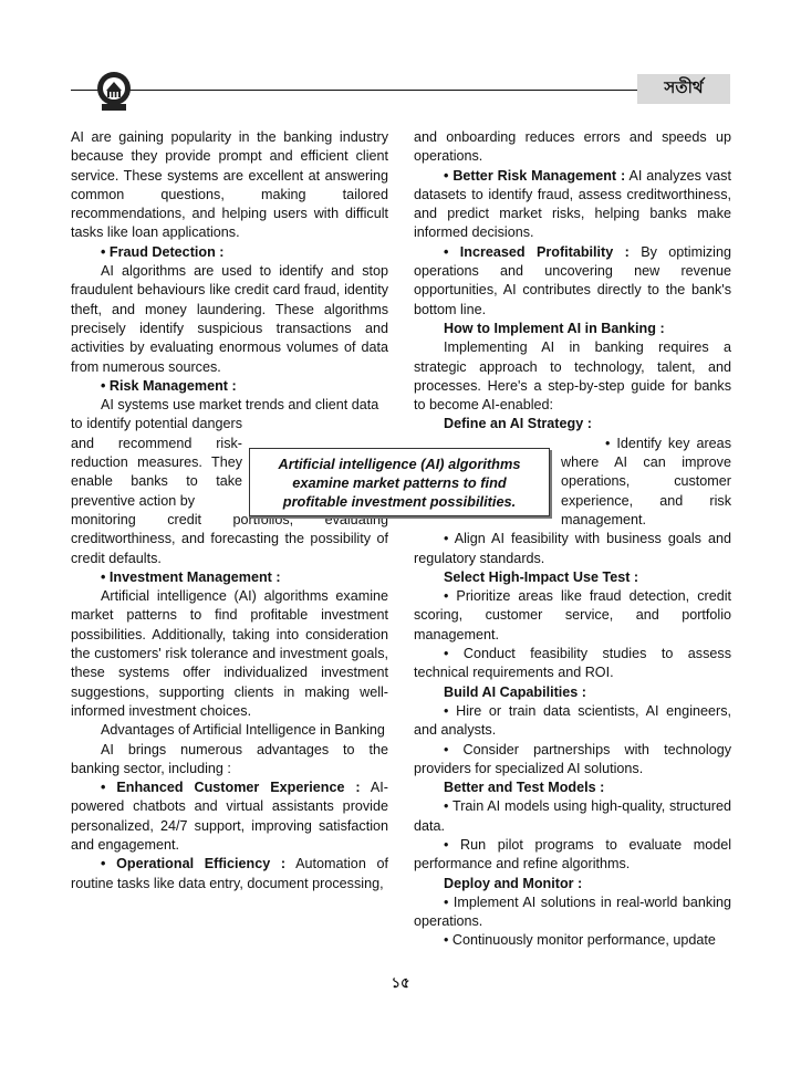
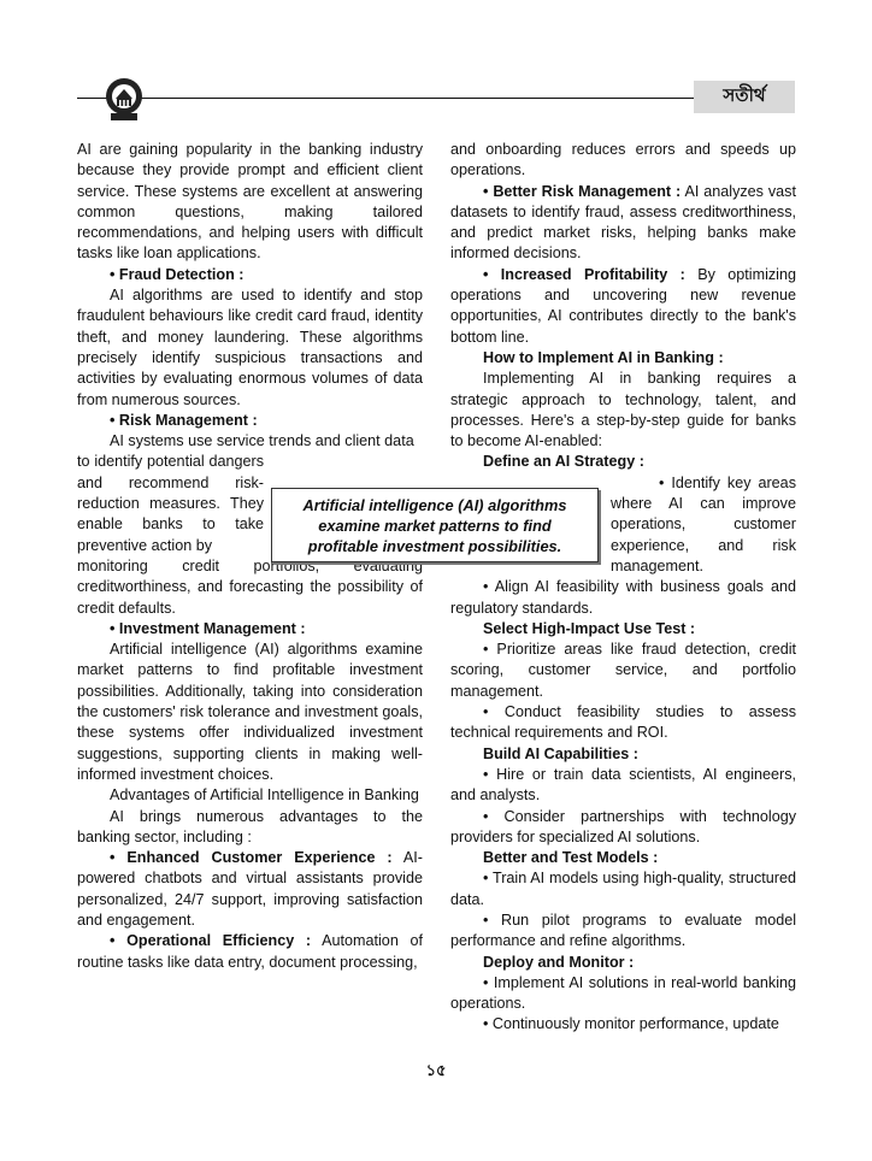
  সতীর্থ
  AI are gaining popularity in the banking industry because they provide prompt and efficient client service. These systems are excellent at answering common questions, making tailored recommendations, and helping users with difficult tasks like loan applications.
  • Fraud Detection :
  AI algorithms are used to identify and stop fraudulent behaviours like credit card fraud, identity theft, and money laundering. These algorithms precisely identify suspicious transactions and activities by evaluating enormous volumes of data from numerous sources.
  • Risk Management :
- AI systems use market trends and client data
+ AI systems use service trends and client data
  to identify potential dangers and recommend risk-reduction measures. They enable banks to take preventive action by
  monitoring credit portfolios, evaluating creditworthiness, and forecasting the possibility of credit defaults.
  • Investment Management :
  Artificial intelligence (AI) algorithms examine market patterns to find profitable investment possibilities. Additionally, taking into consideration the customers' risk tolerance and investment goals, these systems offer individualized investment suggestions, supporting clients in making well-informed investment choices.
  Advantages of Artificial Intelligence in Banking
  AI brings numerous advantages to the banking sector, including :
  • Enhanced Customer Experience : AI-powered chatbots and virtual assistants provide personalized, 24/7 support, improving satisfaction and engagement.
  • Operational Efficiency : Automation of routine tasks like data entry, document processing,
  Artificial intelligence (AI) algorithms examine market patterns to find profitable investment possibilities.
  and onboarding reduces errors and speeds up operations.
  • Better Risk Management : AI analyzes vast datasets to identify fraud, assess creditworthiness, and predict market risks, helping banks make informed decisions.
  • Increased Profitability : By optimizing operations and uncovering new revenue opportunities, AI contributes directly to the bank's bottom line.
  How to Implement AI in Banking :
  Implementing AI in banking requires a strategic approach to technology, talent, and processes. Here's a step-by-step guide for banks to become AI-enabled:
  Define an AI Strategy :
  • Identify key areas where AI can improve operations, customer experience, and risk management.
  • Align AI feasibility with business goals and regulatory standards.
  Select High-Impact Use Test :
  • Prioritize areas like fraud detection, credit scoring, customer service, and portfolio management.
  • Conduct feasibility studies to assess technical requirements and ROI.
  Build AI Capabilities :
  • Hire or train data scientists, AI engineers, and analysts.
  • Consider partnerships with technology providers for specialized AI solutions.
  Better and Test Models :
  • Train AI models using high-quality, structured data.
  • Run pilot programs to evaluate model performance and refine algorithms.
  Deploy and Monitor :
  • Implement AI solutions in real-world banking operations.
  • Continuously monitor performance, update
  ১৫
